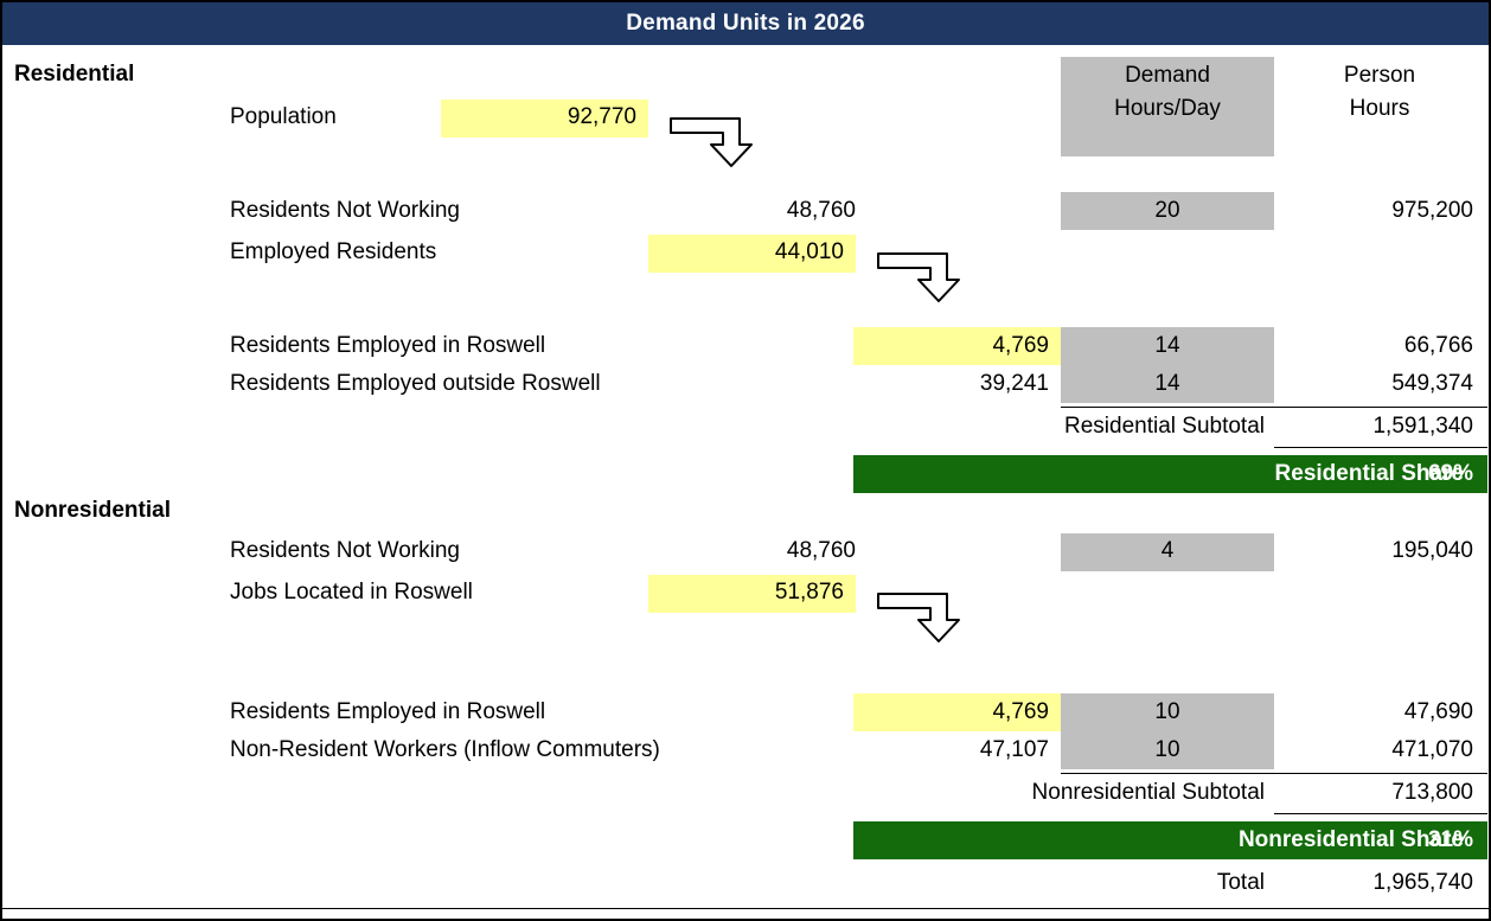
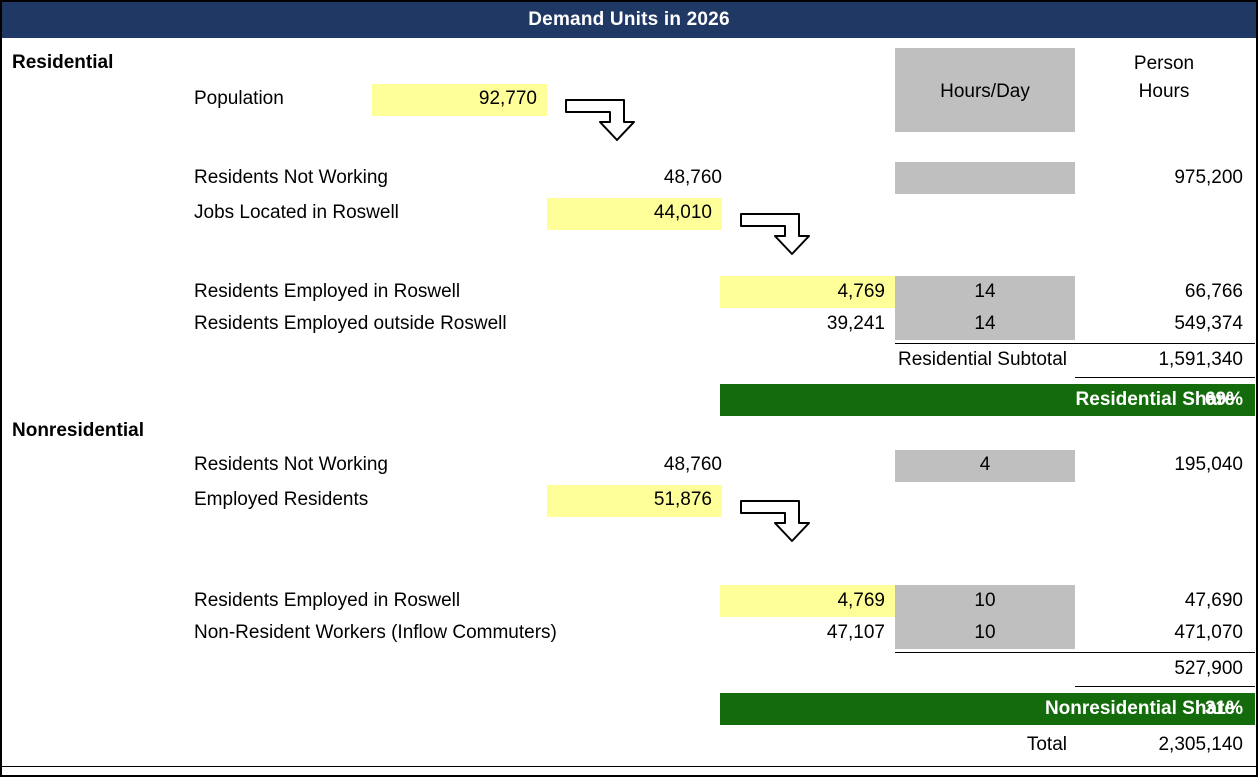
  Demand Units in 2026
- Demand
  Hours/Day
  Person
  Hours
  Residential
  Population
  92,770
  Residents Not Working
  48,760
- 20
  975,200
- Employed Residents
+ Jobs Located in Roswell
  44,010
  Residents Employed in Roswell
  4,769
  14
  66,766
  Residents Employed outside Roswell
  39,241
  14
  549,374
  Residential Subtotal
  1,591,340
  Residential Share
  69%
  Nonresidential
  Residents Not Working
  48,760
  4
  195,040
- Jobs Located in Roswell
+ Employed Residents
  51,876
  Residents Employed in Roswell
  4,769
  10
  47,690
  Non-Resident Workers (Inflow Commuters)
  47,107
  10
  471,070
- Nonresidential Subtotal
- 713,800
+ 527,900
  Nonresidential Share
  31%
  Total
- 1,965,740
+ 2,305,140
